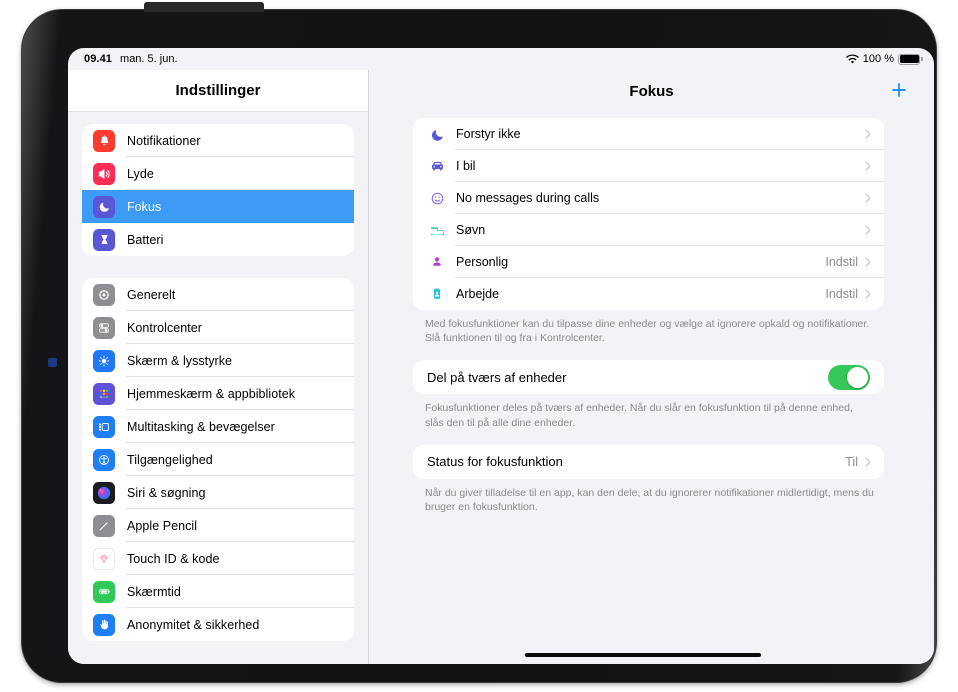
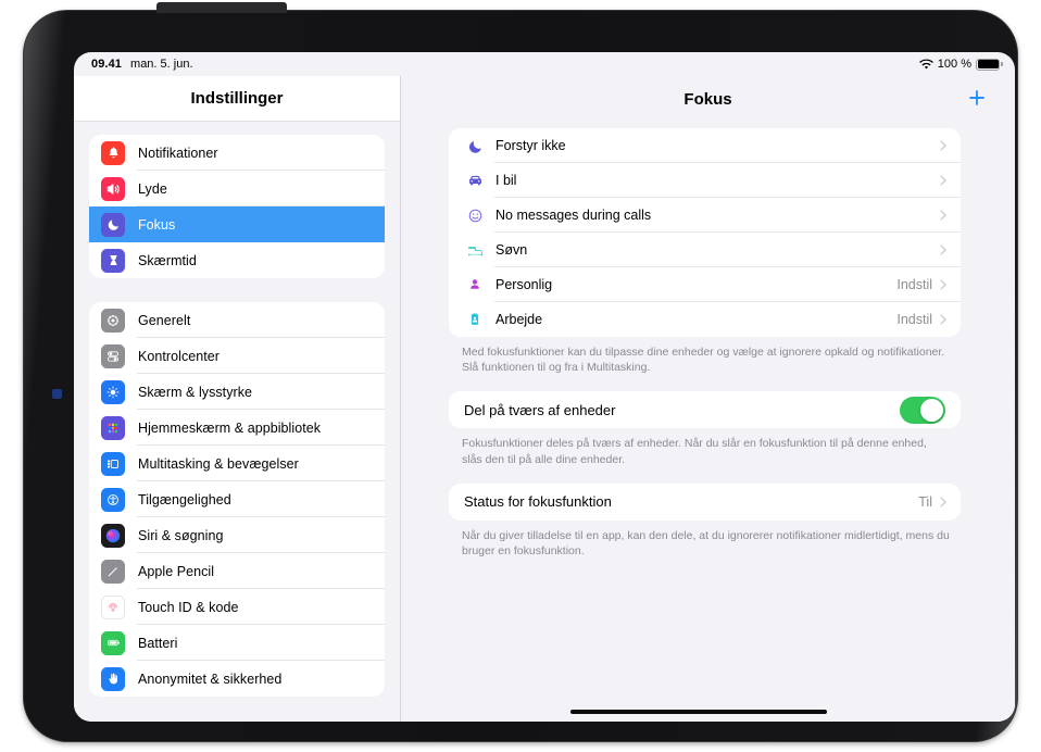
  09.41
  man. 5. jun.
  100 %
  Indstillinger
  Notifikationer
  Lyde
  Fokus
- Batteri
+ Skærmtid
  Generelt
  Kontrolcenter
  Skærm & lysstyrke
  Hjemmeskærm & appbibliotek
  Multitasking & bevægelser
  Tilgængelighed
  Siri & søgning
  Apple Pencil
  Touch ID & kode
- Skærmtid
+ Batteri
  Anonymitet & sikkerhed
  Fokus
  Forstyr ikke
  I bil
  No messages during calls
  Søvn
  Personlig
  Indstil
  Arbejde
  Indstil
- Med fokusfunktioner kan du tilpasse dine enheder og vælge at ignorere opkald og notifikationer. Slå funktionen til og fra i Kontrolcenter.
+ Med fokusfunktioner kan du tilpasse dine enheder og vælge at ignorere opkald og notifikationer. Slå funktionen til og fra i Multitasking.
  Del på tværs af enheder
  Fokusfunktioner deles på tværs af enheder. Når du slår en fokusfunktion til på denne enhed, slås den til på alle dine enheder.
  Status for fokusfunktion
  Til
  Når du giver tilladelse til en app, kan den dele, at du ignorerer notifikationer midlertidigt, mens du bruger en fokusfunktion.
